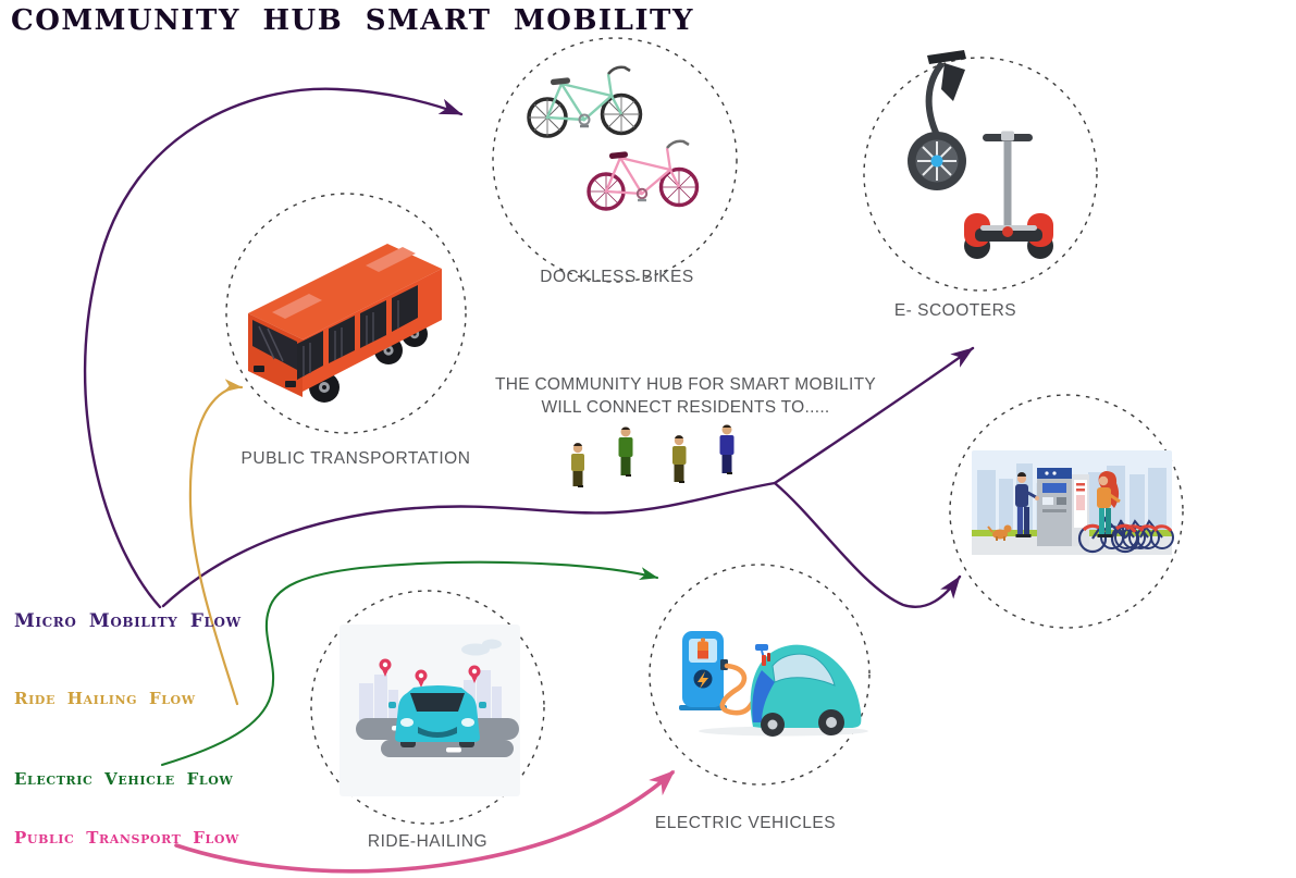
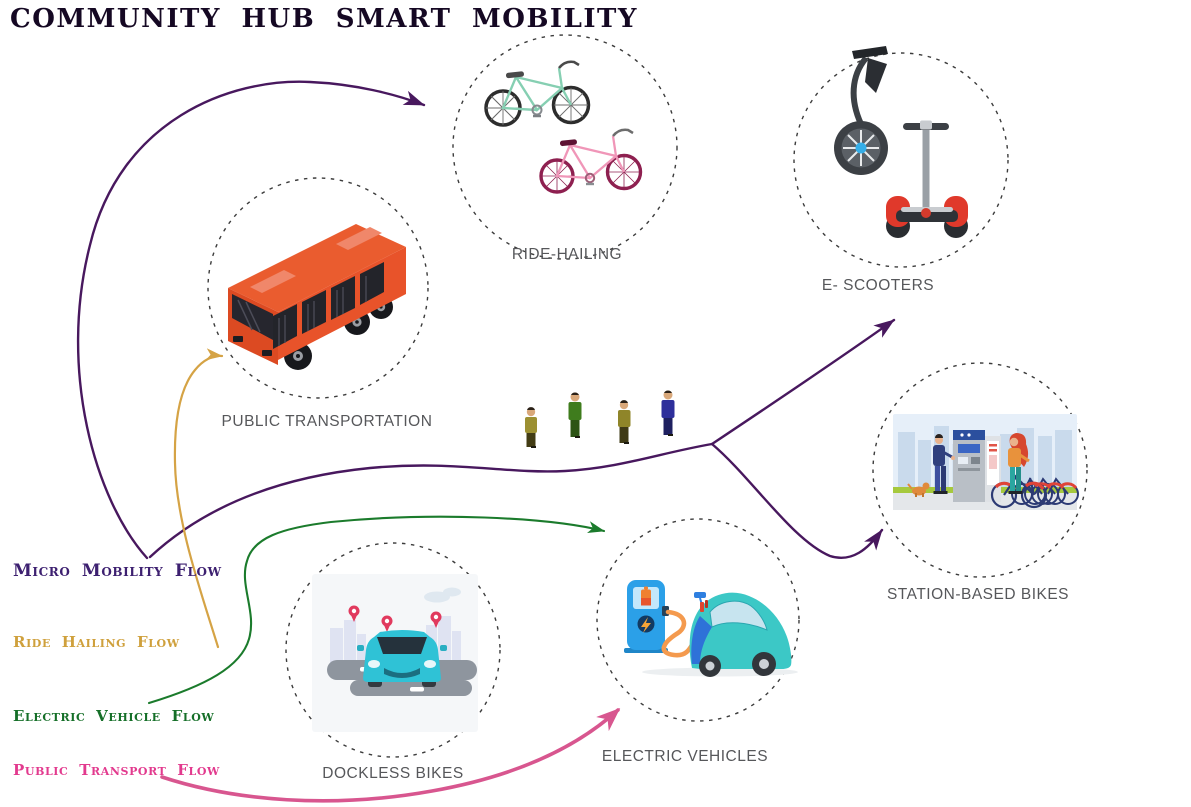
  COMMUNITY HUB SMART MOBILITY
- THE COMMUNITY HUB FOR SMART MOBILITY
- WILL CONNECT RESIDENTS TO.....
- DOCKLESS BIKES
+ RIDE-HAILING
  E- SCOOTERS
  PUBLIC TRANSPORTATION
+ STATION-BASED BIKES
  ELECTRIC VEHICLES
- RIDE-HAILING
+ DOCKLESS BIKES
  Micro Mobility Flow
  Ride Hailing Flow
  Electric Vehicle Flow
  Public Transport Flow
